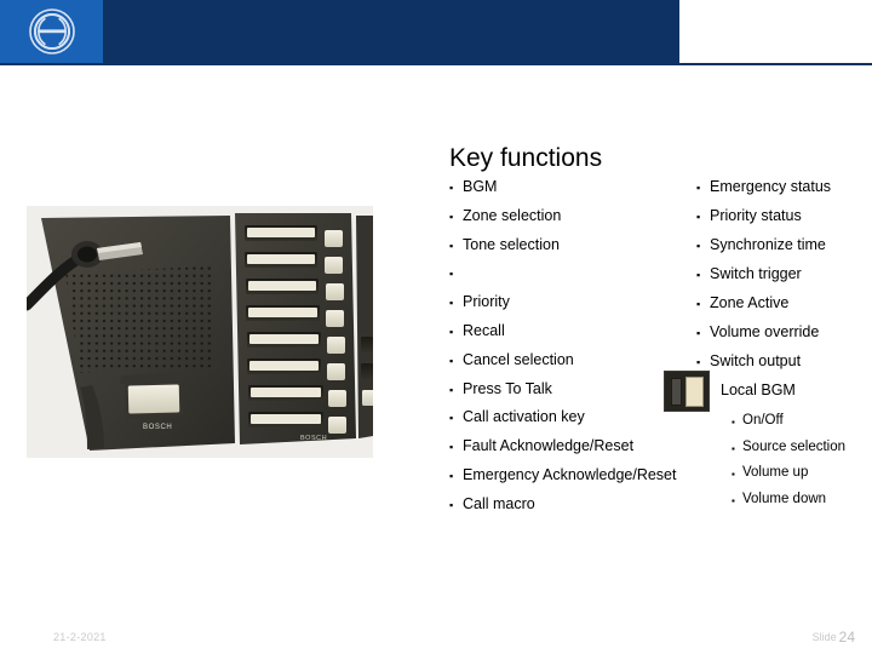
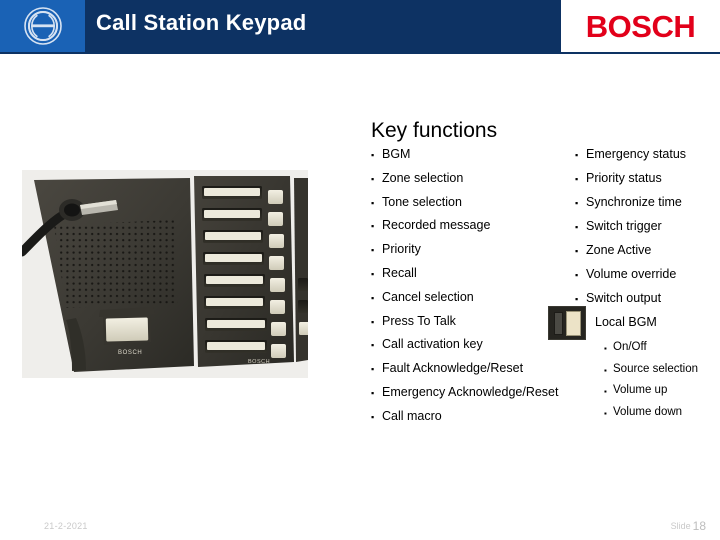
+ Call Station Keypad
+ BOSCH
  Key functions
  ▪
  BGM
  ▪
  Zone selection
  ▪
  Tone selection
  ▪
+ Recorded message
  ▪
  Priority
  ▪
  Recall
  ▪
  Cancel selection
  ▪
  Press To Talk
  ▪
  Call activation key
  ▪
  Fault Acknowledge/Reset
  ▪
  Emergency Acknowledge/Reset
  ▪
  Call macro
  ▪
  Emergency status
  ▪
  Priority status
  ▪
  Synchronize time
  ▪
  Switch trigger
  ▪
  Zone Active
  ▪
  Volume override
  ▪
  Switch output
  Local BGM
  ▪
  On/Off
  ▪
  Source selection
  ▪
  Volume up
  ▪
  Volume down
  21-2-2021
- Slide 24
+ Slide 18
